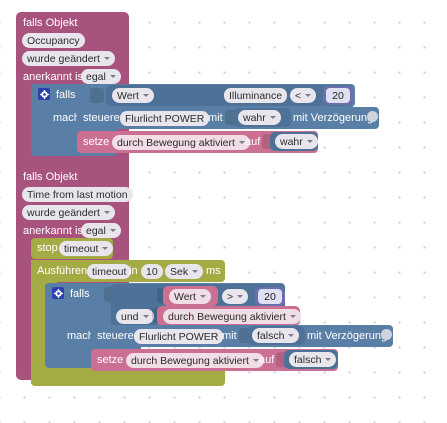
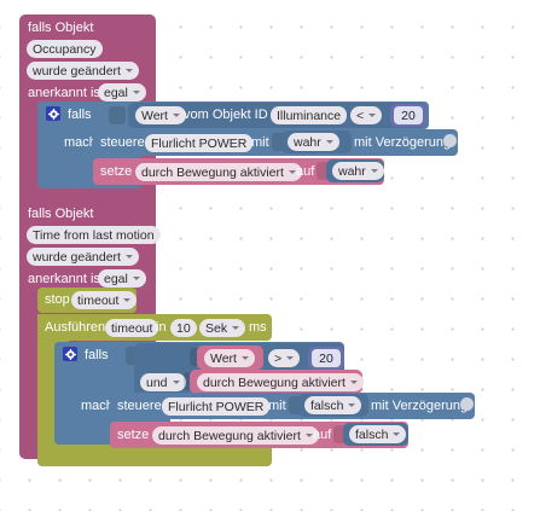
  falls Objekt
  Occupancy
  wurde geändert
  anerkannt i
  egal
  falls
  Wert
+ vom Objekt ID
  Illuminance
  <
  20
  steuere
  Flurlicht POWER
  mit
  wahr
  mit Verzögerun
  setze
  durch Bewegung aktiviert
  auf
  wahr
  falls Objekt
  Time from last motion
  wurde geändert
  anerkannt i
  egal
  stop
  timeout
  Ausführen
  timeout
  in
  10
  Sek
  ms
  falls
  Wert
  >
  20
  und
  durch Bewegung aktiviert
  steuere
  Flurlicht POWER
  mit
  falsch
  mit Verzögerun
  setze
  durch Bewegung aktiviert
  auf
  falsch
